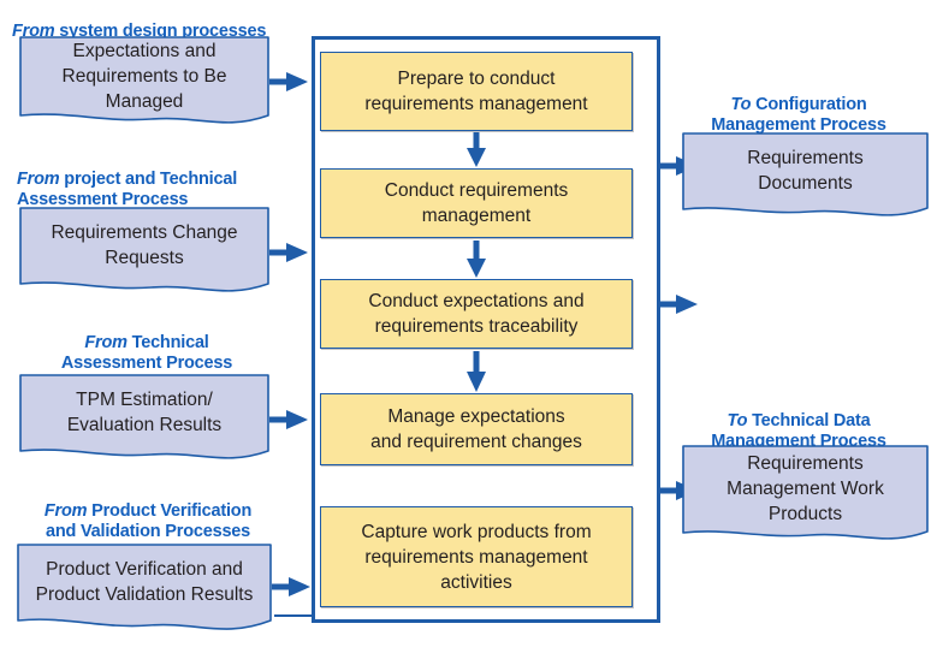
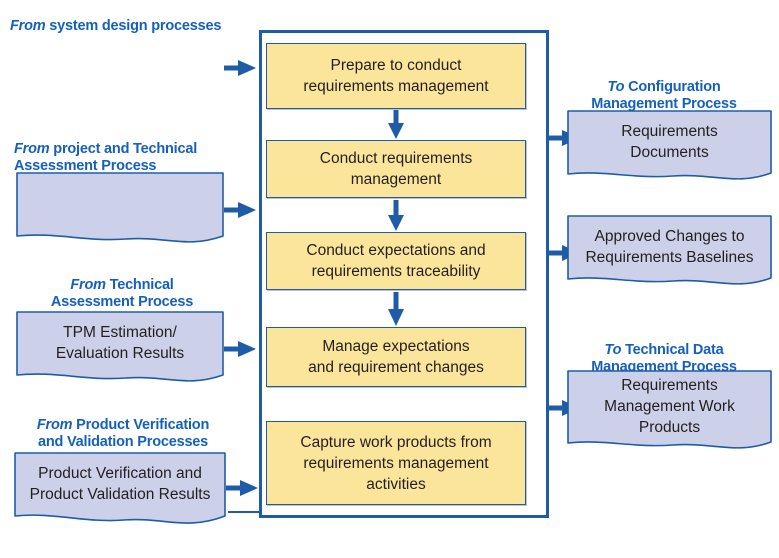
  From system design processes
  From project and Technical
  Assessment Process
  From Technical
  Assessment Process
  From Product Verification
  and Validation Processes
- Expectations and
- Requirements to Be
- Managed
- Requirements Change
- Requests
  TPM Estimation/
  Evaluation Results
  Product Verification and
  Product Validation Results
  Prepare to conduct
  requirements management
  Conduct requirements
  management
  Conduct expectations and
  requirements traceability
  Manage expectations
  and requirement changes
  Capture work products from
  requirements management
  activities
  To Configuration
  Management Process
  To Technical Data
  Management Process
  Requirements
  Documents
+ Approved Changes to
+ Requirements Baselines
  Requirements
  Management Work
  Products
